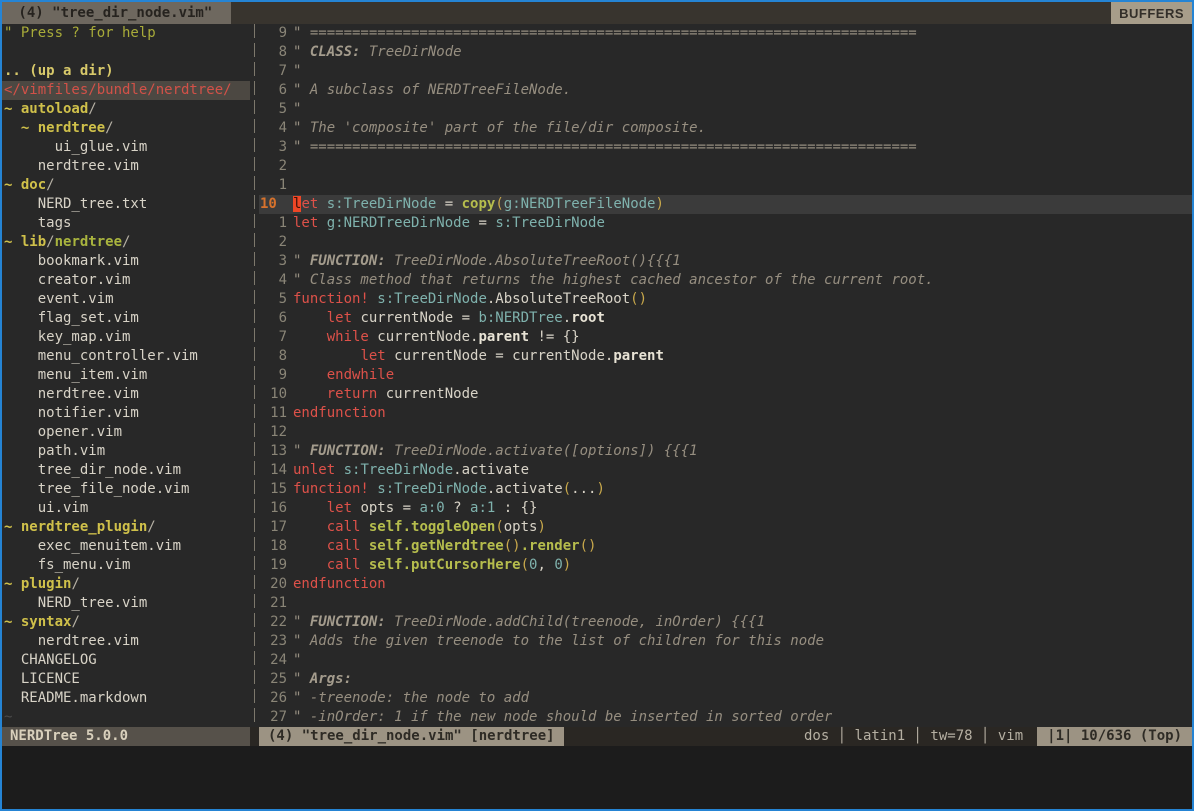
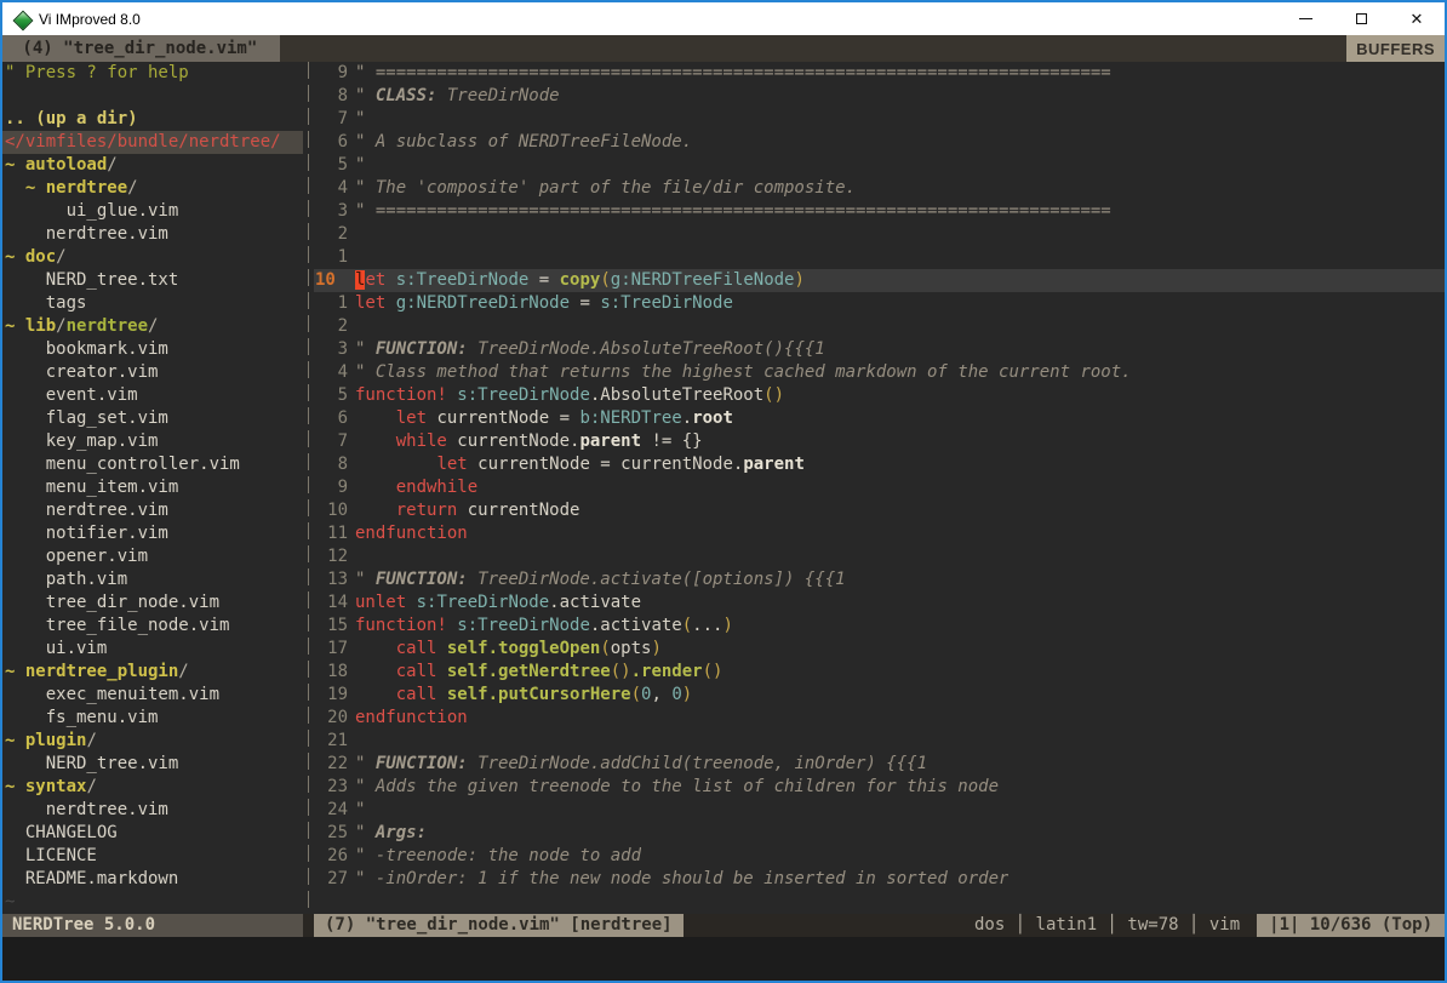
+ Vi IMproved 8.0
+ ✕
  (4) "tree_dir_node.vim"
  BUFFERS
  " Press ? for help
  .. (up a dir)
  </vimfiles/bundle/nerdtree/
  ~ autoload/
  ~ nerdtree/
  ui_glue.vim
  nerdtree.vim
  ~ doc/
  NERD_tree.txt
  tags
  ~ lib/nerdtree/
  bookmark.vim
  creator.vim
  event.vim
  flag_set.vim
  key_map.vim
  menu_controller.vim
  menu_item.vim
  nerdtree.vim
  notifier.vim
  opener.vim
  path.vim
  tree_dir_node.vim
  tree_file_node.vim
  ui.vim
  ~ nerdtree_plugin/
  exec_menuitem.vim
  fs_menu.vim
  ~ plugin/
  NERD_tree.vim
  ~ syntax/
  nerdtree.vim
  CHANGELOG
  LICENCE
  README.markdown
  ~
  9
  " ========================================================================
  8
  " CLASS: TreeDirNode
  7
  "
  6
  " A subclass of NERDTreeFileNode.
  5
  "
  4
  " The 'composite' part of the file/dir composite.
  3
  " ========================================================================
  2
  1
  10
  let s:TreeDirNode = copy(g:NERDTreeFileNode)
  1
  let g:NERDTreeDirNode = s:TreeDirNode
  2
  3
  " FUNCTION: TreeDirNode.AbsoluteTreeRoot(){{{1
  4
- " Class method that returns the highest cached ancestor of the current root.
+ " Class method that returns the highest cached markdown of the current root.
  5
  function! s:TreeDirNode.AbsoluteTreeRoot()
  6
  let currentNode = b:NERDTree.root
  7
  while currentNode.parent != {}
  8
  let currentNode = currentNode.parent
  9
  endwhile
  10
  return currentNode
  11
  endfunction
  12
  13
  " FUNCTION: TreeDirNode.activate([options]) {{{1
  14
  unlet s:TreeDirNode.activate
  15
  function! s:TreeDirNode.activate(...)
- 16
- let opts = a:0 ? a:1 : {}
  17
  call self.toggleOpen(opts)
  18
  call self.getNerdtree().render()
  19
  call self.putCursorHere(0, 0)
  20
  endfunction
  21
  22
  " FUNCTION: TreeDirNode.addChild(treenode, inOrder) {{{1
  23
  " Adds the given treenode to the list of children for this node
  24
  "
  25
  " Args:
  26
  " -treenode: the node to add
  27
  " -inOrder: 1 if the new node should be inserted in sorted order
  NERDTree 5.0.0
- (4) "tree_dir_node.vim" [nerdtree]
+ (7) "tree_dir_node.vim" [nerdtree]
  dos │ latin1 │ tw=78 │ vim
  |1| 10/636 (Top)
